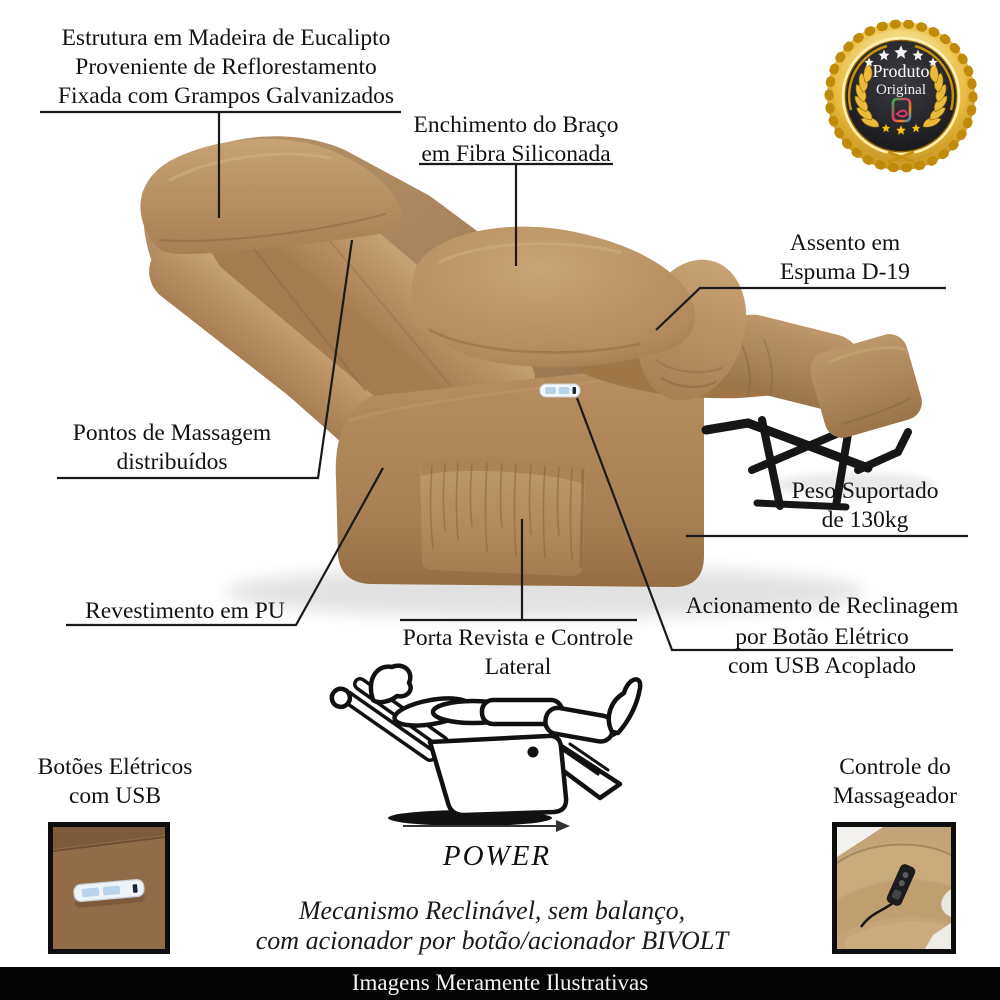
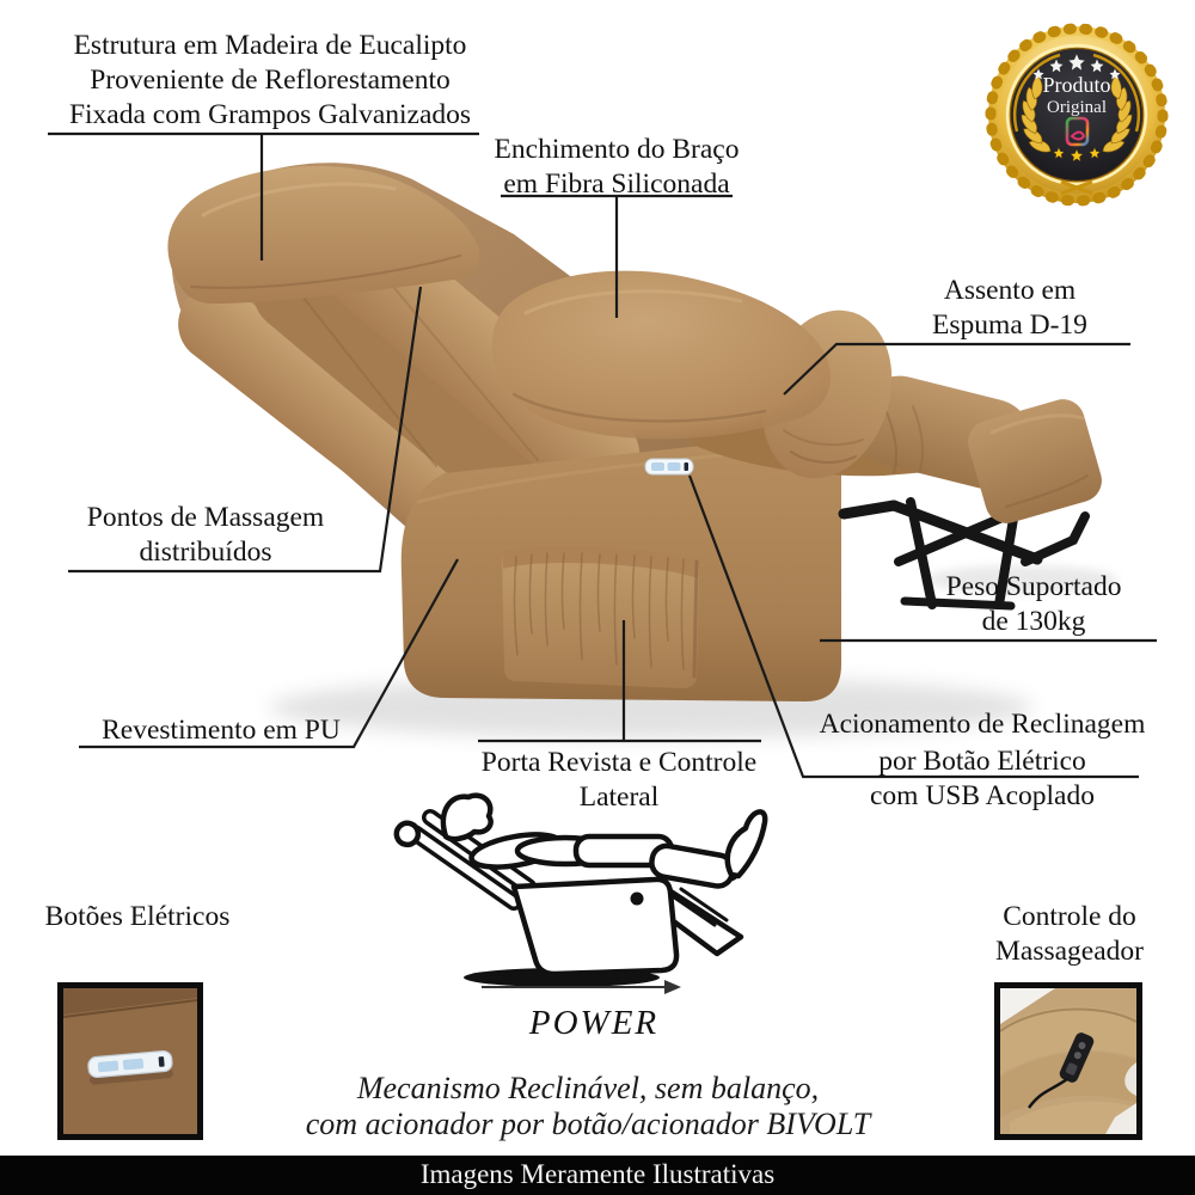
  Produto
  Original
  Estrutura em Madeira de Eucalipto
  Proveniente de Reflorestamento
  Fixada com Grampos Galvanizados
  Enchimento do Braço
  em Fibra Siliconada
  Assento em
  Espuma D-19
  Pontos de Massagem
  distribuídos
  Peso Suportado
  de 130kg
  Revestimento em PU
  Acionamento de Reclinagem
  por Botão Elétrico
  com USB Acoplado
  Porta Revista e Controle
  Lateral
  Botões Elétricos
- com USB
  Controle do
  Massageador
  POWER
  Mecanismo Reclinável, sem balanço,
  com acionador por botão/acionador BIVOLT
  Imagens Meramente Ilustrativas
